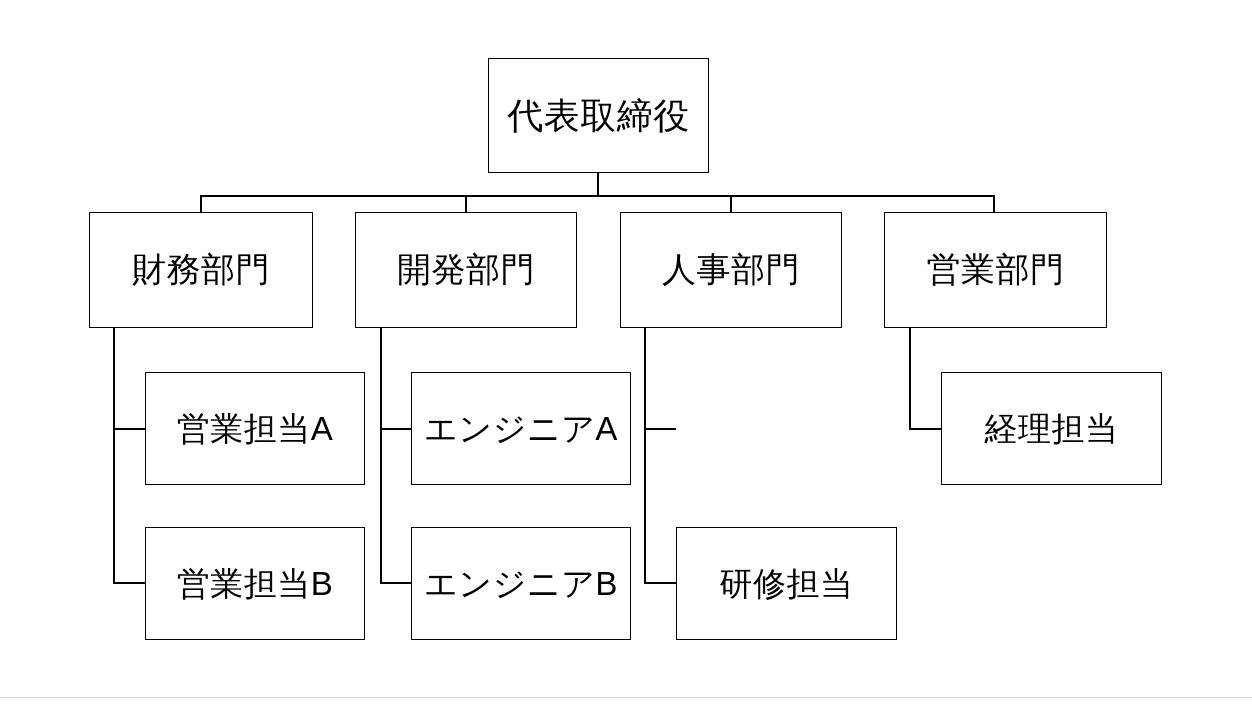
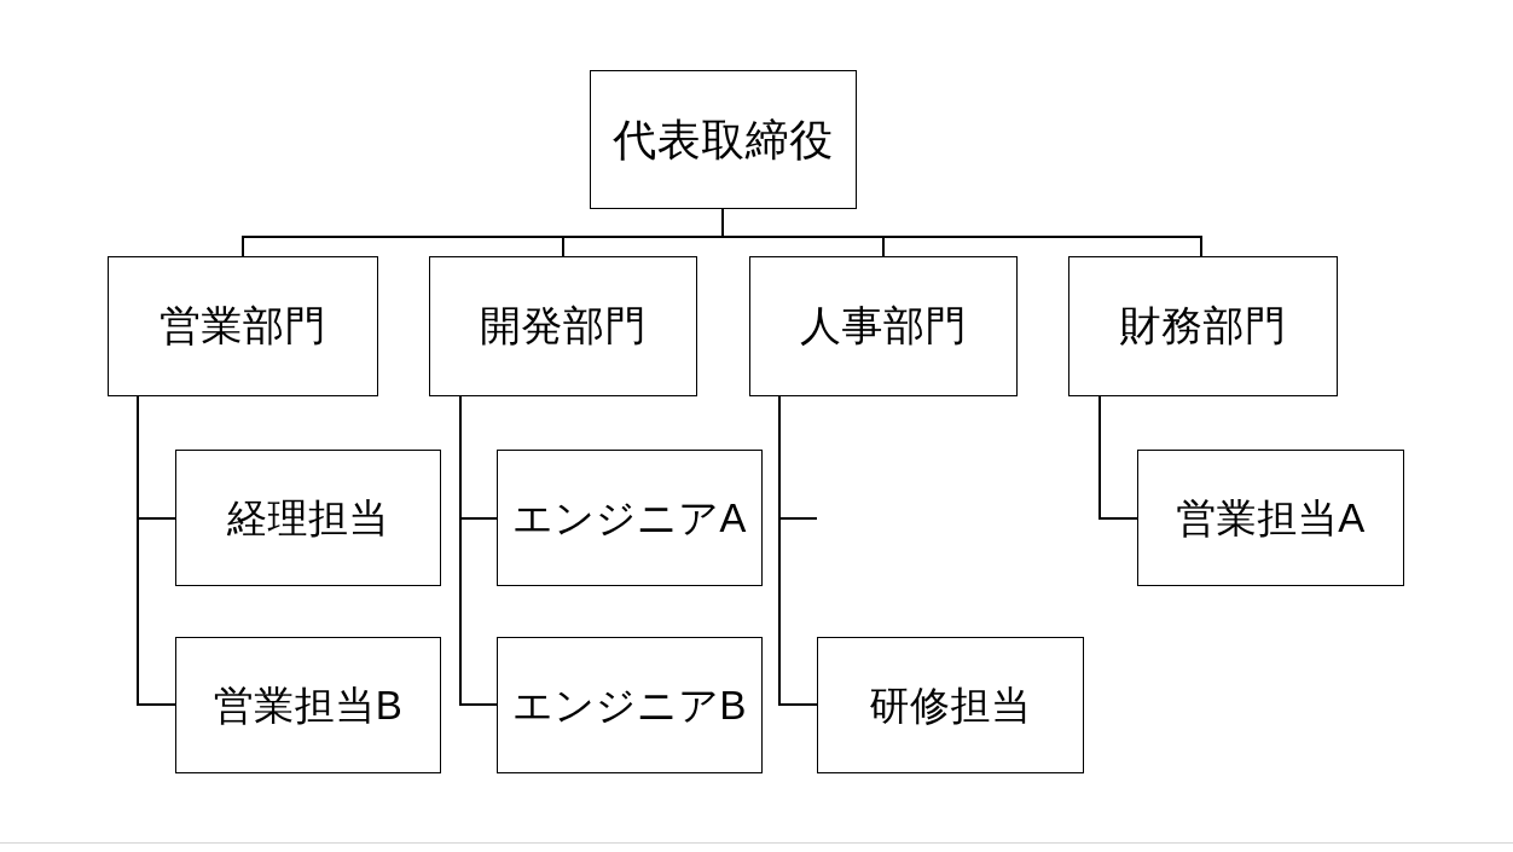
  代表取締役
- 財務部門
+ 営業部門
  開発部門
  人事部門
- 営業部門
+ 財務部門
- 営業担当A
+ 経理担当
  営業担当B
  エンジニアA
  エンジニアB
  研修担当
- 経理担当
+ 営業担当A
